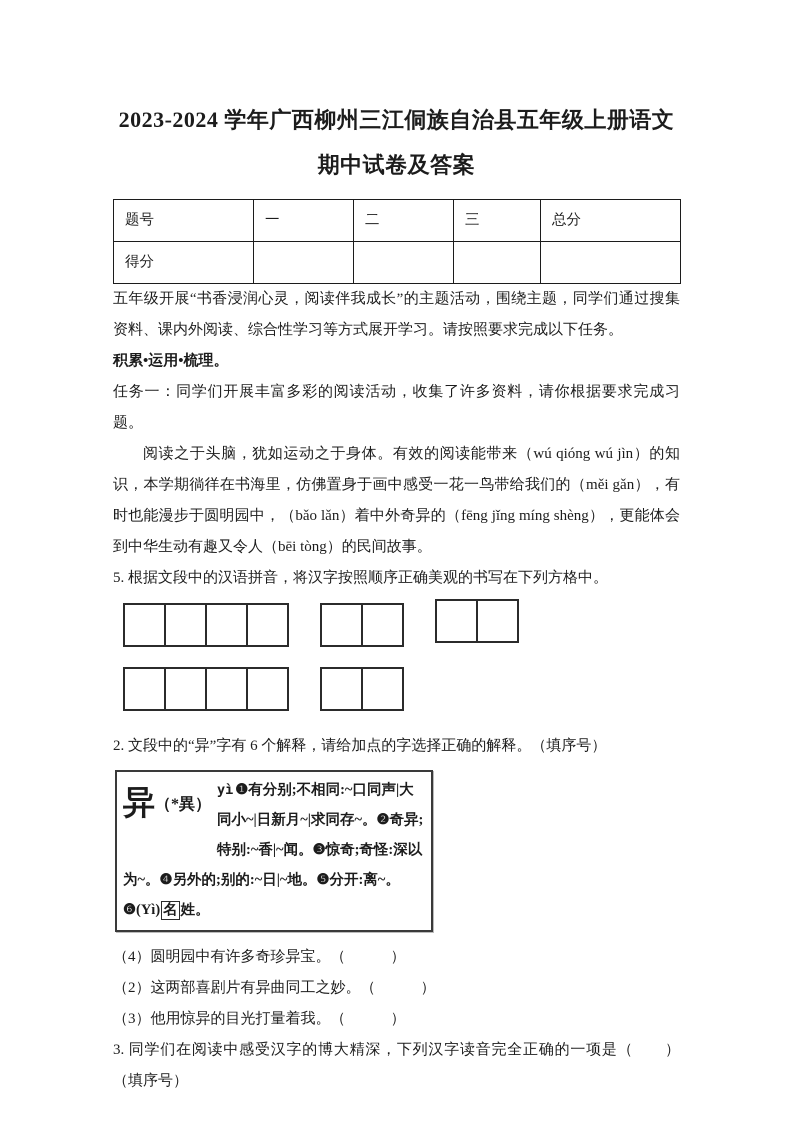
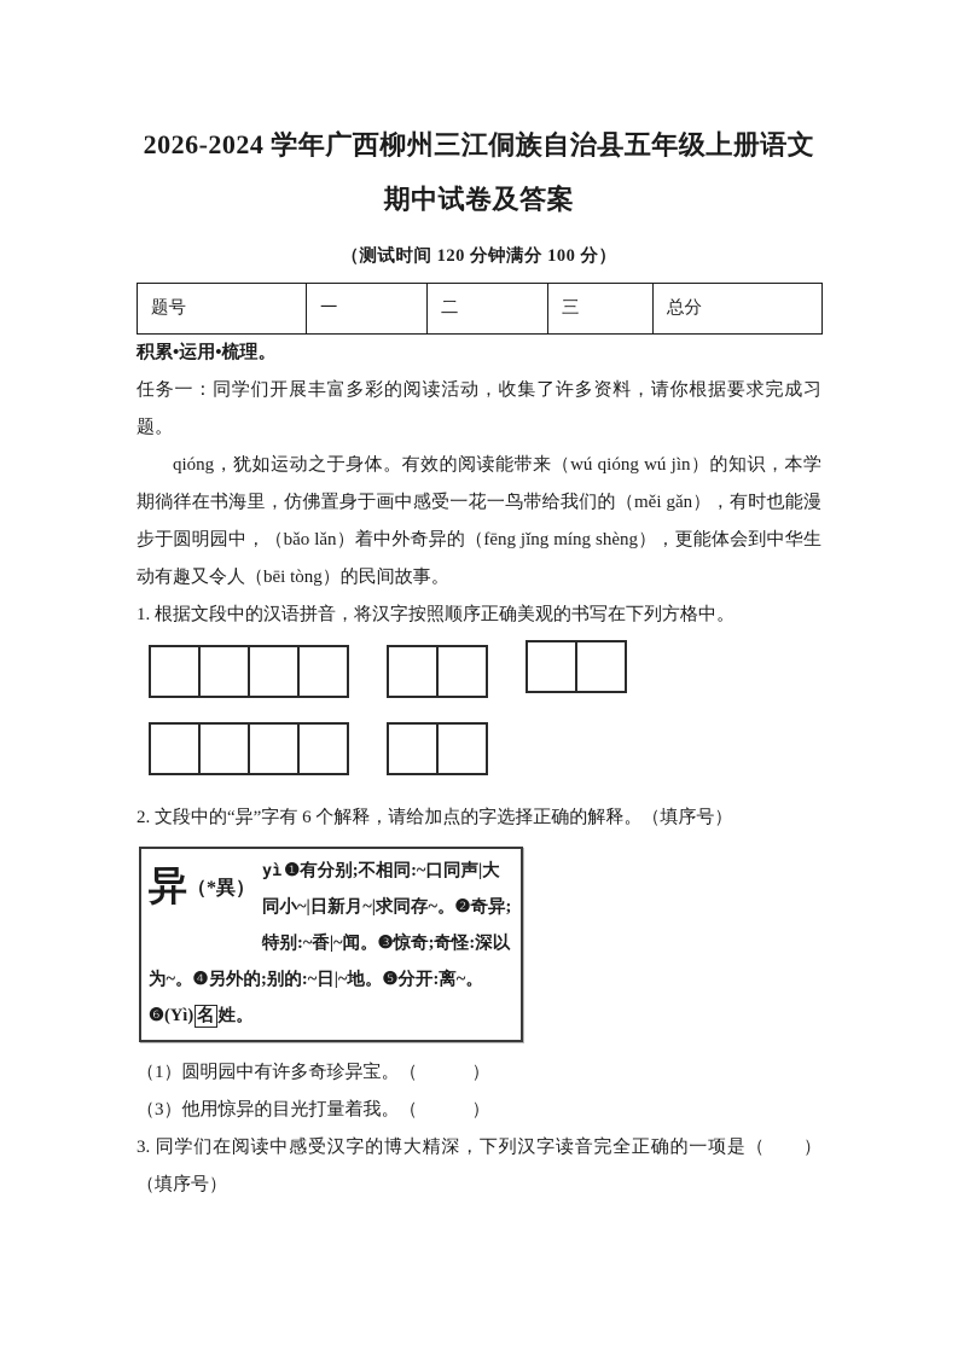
- 2023-2024 学年广西柳州三江侗族自治县五年级上册语文期中试卷及答案
+ 2026-2024 学年广西柳州三江侗族自治县五年级上册语文期中试卷及答案
+ （测试时间 120 分钟满分 100 分）
  题号	一	二	三	总分
- 得分
- 五年级开展“书香浸润心灵，阅读伴我成长”的主题活动，围绕主题，同学们通过搜集资料、课内外阅读、综合性学习等方式展开学习。请按照要求完成以下任务。
  积累•运用•梳理。
  任务一：同学们开展丰富多彩的阅读活动，收集了许多资料，请你根据要求完成习题。
- 阅读之于头脑，犹如运动之于身体。有效的阅读能带来（wú qióng wú jìn）的知识，本学期徜徉在书海里，仿佛置身于画中感受一花一鸟带给我们的（měi gǎn），有时也能漫步于圆明园中，（bǎo lǎn）着中外奇异的（fēng jǐng míng shèng），更能体会到中华生动有趣又令人（bēi tòng）的民间故事。
+ qióng，犹如运动之于身体。有效的阅读能带来（wú qióng wú jìn）的知识，本学期徜徉在书海里，仿佛置身于画中感受一花一鸟带给我们的（měi gǎn），有时也能漫步于圆明园中，（bǎo lǎn）着中外奇异的（fēng jǐng míng shèng），更能体会到中华生动有趣又令人（bēi tòng）的民间故事。
- 5. 根据文段中的汉语拼音，将汉字按照顺序正确美观的书写在下列方格中。
+ 1. 根据文段中的汉语拼音，将汉字按照顺序正确美观的书写在下列方格中。
  2. 文段中的“异”字有 6 个解释，请给加点的字选择正确的解释。（填序号）
  异（*異）
  yì ❶有分别;不相同:~口同声|大同小~|日新月~|求同存~。❷奇异;特别:~香|~闻。❸惊奇;奇怪:深以为~。❹另外的;别的:~日|~地。❺分开:离~。❻(Yì) 名 姓。
- （4）圆明园中有许多奇珍异宝。（ ）
+ （1）圆明园中有许多奇珍异宝。（ ）
- （2）这两部喜剧片有异曲同工之妙。（ ）
  （3）他用惊异的目光打量着我。（ ）
  3. 同学们在阅读中感受汉字的博大精深，下列汉字读音完全正确的一项是（ ）（填序号）
